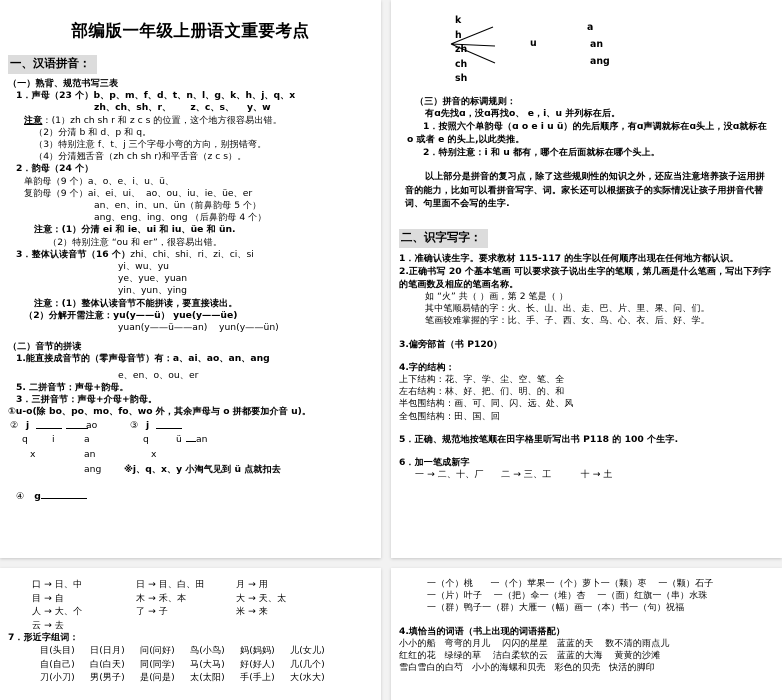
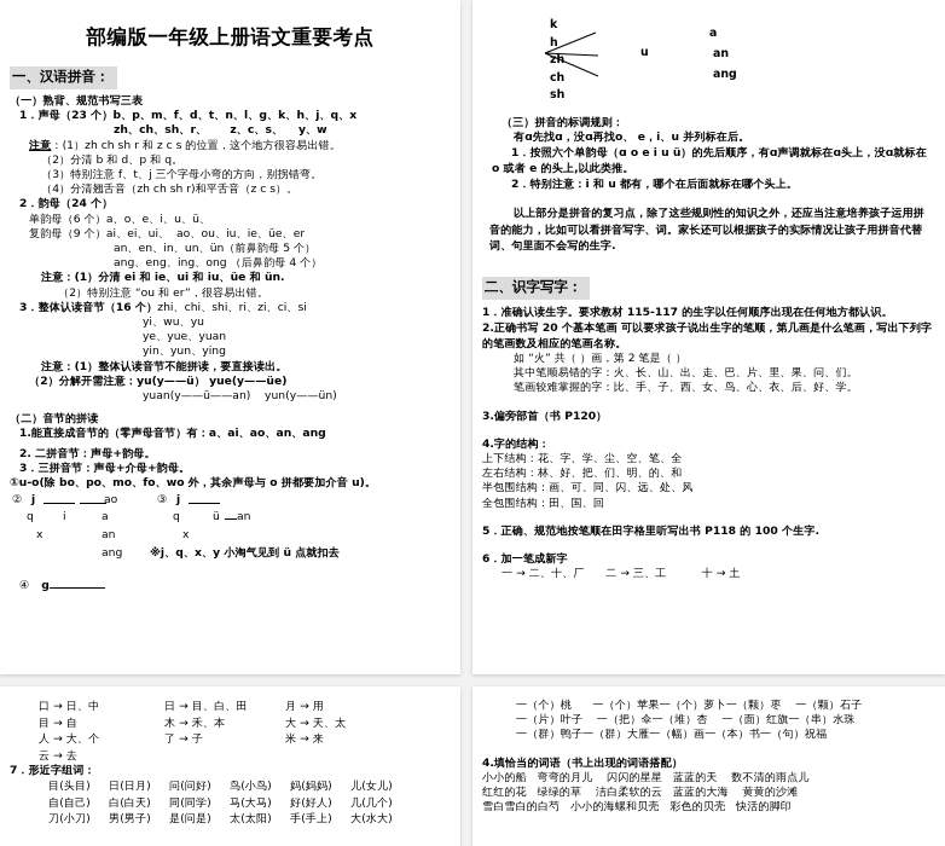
  部编版一年级上册语文重要考点
  一、汉语拼音：
  （一）熟背、规范书写三表
  1．声母（23 个）b、p、m、f、d、t、n、l、g、k、h、j、q、x
  zh、ch、sh、r、 z、c、s、 y、w
  注意：(1）zh ch sh r 和 z c s 的位置，这个地方很容易出错。
  （2）分清 b 和 d、p 和 q。
  （3）特别注意 f、t、j 三个字母小弯的方向，别拐错弯。
  （4）分清翘舌音（zh ch sh r)和平舌音（z c s）。
  2．韵母（24 个）
- 单韵母（9 个）a、o、e、i、u、ü、
+ 单韵母（6 个）a、o、e、i、u、ü、
  复韵母（9 个）ai、ei、ui、 ao、ou、iu、ie、üe、er
  an、en、in、un、ün（前鼻韵母 5 个）
  ang、eng、ing、ong （后鼻韵母 4 个）
  注意：(1）分清 ei 和 ie、ui 和 iu、üe 和 ün.
  （2）特别注意 “ou 和 er”，很容易出错。
  3．整体认读音节（16 个）zhi、chi、shi、ri、zi、ci、si
  yi、wu、yu
  ye、yue、yuan
  yin、yun、ying
  注意：(1）整体认读音节不能拼读，要直接读出。
  （2）分解开需注意：yu(y——ü） yue(y——üe)
  yuan(y——ü——an) yun(y——ün)
  （二）音节的拼读
  1.能直接成音节的（零声母音节）有：a、ai、ao、an、ang
- e、en、o、ou、er
- 5. 二拼音节：声母+韵母。
+ 2. 二拼音节：声母+韵母。
  3．三拼音节：声母+介母+韵母。
  ①u-o(除 bo、po、mo、fo、wo 外，其余声母与 o 拼都要加介音 u)。
  ②
  j
  ao
  q
  i
  a
  x
  an
  ang
  ③
  j
  q
  ü
  an
  x
  ※j、q、x、y 小淘气见到 ü 点就扣去
  ④ g
  k
  h
  ch
  sh
  u
  a
  an
  ang
  （三）拼音的标调规则：
  有ɑ先找ɑ，没ɑ再找o、 e，i、u 并列标在后。
  1．按照六个单韵母（ɑ o e i u ü）的先后顺序，有ɑ声调就标在ɑ头上，没ɑ就标在 o 或者 e 的头上,以此类推。
  2．特别注意：i 和 u 都有，哪个在后面就标在哪个头上。
  以上部分是拼音的复习点，除了这些规则性的知识之外，还应当注意培养孩子运用拼音的能力，比如可以看拼音写字、词。家长还可以根据孩子的实际情况让孩子用拼音代替词、句里面不会写的生字.
  二、识字写字：
  1．准确认读生字。要求教材 115-117 的生字以任何顺序出现在任何地方都认识。
  2.正确书写 20 个基本笔画 可以要求孩子说出生字的笔顺，第几画是什么笔画，写出下列字的笔画数及相应的笔画名称。
  如 “火” 共（ ）画，第 2 笔是（ ）
  其中笔顺易错的字：火、长、山、出、走、巴、片、里、果、问、们。
  笔画较难掌握的字：比、手、子、西、女、鸟、心、衣、后、好、学。
  3.偏旁部首（书 P120）
  4.字的结构：
  上下结构：花、字、学、尘、空、笔、全
  左右结构：林、好、把、们、明、的、和
  半包围结构：画、可、同、闪、远、处、风
  全包围结构：田、国、回
  5．正确、规范地按笔顺在田字格里听写出书 P118 的 100 个生字.
  6．加一笔成新字
  一 → 二、十、厂 二 → 三、工 十 → 土
  口 → 日、中	日 → 目、白、田	月 → 用
  目 → 自	木 → 禾、本	大 → 天、太
  人 → 大、个	了 → 子	米 → 来
  云 → 去
  7．形近字组词：
  目(头目)	日(日月)	问(问好)	鸟(小鸟)	妈(妈妈)	儿(女儿)
  自(自己)	白(白天)	同(同学)	马(大马)	好(好人)	几(几个)
  刀(小刀)	男(男子)	是(问是)	太(太阳)	手(手上)	大(水大)
  一（个）桃 一（个）苹果一（个）萝卜一（颗）枣 一（颗）石子
  一（片）叶子 一（把）伞一（堆）杏 一（面）红旗一（串）水珠
  一（群）鸭子一（群）大雁一（幅）画一（本）书一（句）祝福
  4.填恰当的词语（书上出现的词语搭配）
  小小的船 弯弯的月儿 闪闪的星星 蓝蓝的天 数不清的雨点儿
  红红的花 绿绿的草 洁白柔软的云 蓝蓝的大海 黄黄的沙滩
  雪白雪白的白芍 小小的海螺和贝壳 彩色的贝壳 快活的脚印
